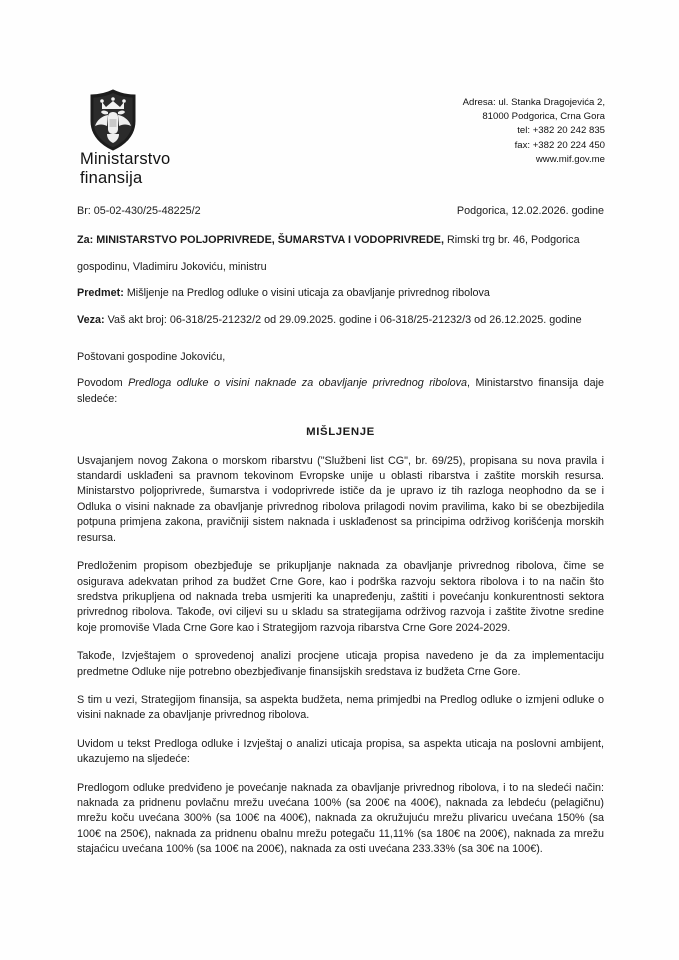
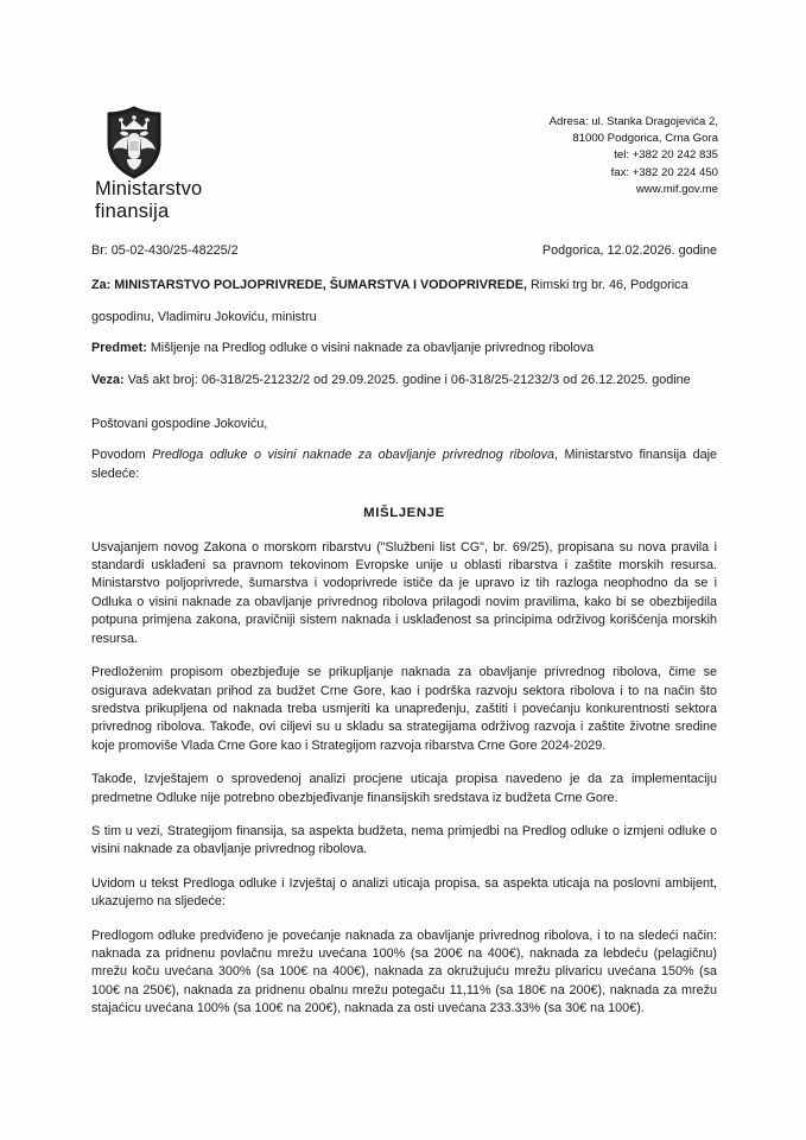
  Ministarstvo
  finansija
  Adresa: ul. Stanka Dragojevića 2,
  81000 Podgorica, Crna Gora
  tel: +382 20 242 835
  fax: +382 20 224 450
  www.mif.gov.me
  Br: 05-02-430/25-48225/2
  Podgorica, 12.02.2026. godine
  Za: MINISTARSTVO POLJOPRIVREDE, ŠUMARSTVA I VODOPRIVREDE, Rimski trg br. 46, Podgorica
  gospodinu, Vladimiru Jokoviću, ministru
- Predmet: Mišljenje na Predlog odluke o visini uticaja za obavljanje privrednog ribolova
+ Predmet: Mišljenje na Predlog odluke o visini naknade za obavljanje privrednog ribolova
  Veza: Vaš akt broj: 06-318/25-21232/2 od 29.09.2025. godine i 06-318/25-21232/3 od 26.12.2025. godine
  Poštovani gospodine Jokoviću,
  Povodom Predloga odluke o visini naknade za obavljanje privrednog ribolova, Ministarstvo finansija daje sledeće:
  MIŠLJENJE
  Usvajanjem novog Zakona o morskom ribarstvu ("Službeni list CG", br. 69/25), propisana su nova pravila i standardi usklađeni sa pravnom tekovinom Evropske unije u oblasti ribarstva i zaštite morskih resursa. Ministarstvo poljoprivrede, šumarstva i vodoprivrede ističe da je upravo iz tih razloga neophodno da se i Odluka o visini naknade za obavljanje privrednog ribolova prilagodi novim pravilima, kako bi se obezbijedila potpuna primjena zakona, pravičniji sistem naknada i usklađenost sa principima održivog korišćenja morskih resursa.
  Predloženim propisom obezbjeđuje se prikupljanje naknada za obavljanje privrednog ribolova, čime se osigurava adekvatan prihod za budžet Crne Gore, kao i podrška razvoju sektora ribolova i to na način što sredstva prikupljena od naknada treba usmjeriti ka unapređenju, zaštiti i povećanju konkurentnosti sektora privrednog ribolova. Takođe, ovi ciljevi su u skladu sa strategijama održivog razvoja i zaštite životne sredine koje promoviše Vlada Crne Gore kao i Strategijom razvoja ribarstva Crne Gore 2024-2029.
  Takođe, Izvještajem o sprovedenoj analizi procjene uticaja propisa navedeno je da za implementaciju predmetne Odluke nije potrebno obezbjeđivanje finansijskih sredstava iz budžeta Crne Gore.
  S tim u vezi, Strategijom finansija, sa aspekta budžeta, nema primjedbi na Predlog odluke o izmjeni odluke o visini naknade za obavljanje privrednog ribolova.
  Uvidom u tekst Predloga odluke i Izvještaj o analizi uticaja propisa, sa aspekta uticaja na poslovni ambijent, ukazujemo na sljedeće:
  Predlogom odluke predviđeno je povećanje naknada za obavljanje privrednog ribolova, i to na sledeći način: naknada za pridnenu povlačnu mrežu uvećana 100% (sa 200€ na 400€), naknada za lebdeću (pelagičnu) mrežu koču uvećana 300% (sa 100€ na 400€), naknada za okružujuću mrežu plivaricu uvećana 150% (sa 100€ na 250€), naknada za pridnenu obalnu mrežu potegaču 11,11% (sa 180€ na 200€), naknada za mrežu stajaćicu uvećana 100% (sa 100€ na 200€), naknada za osti uvećana 233.33% (sa 30€ na 100€).
